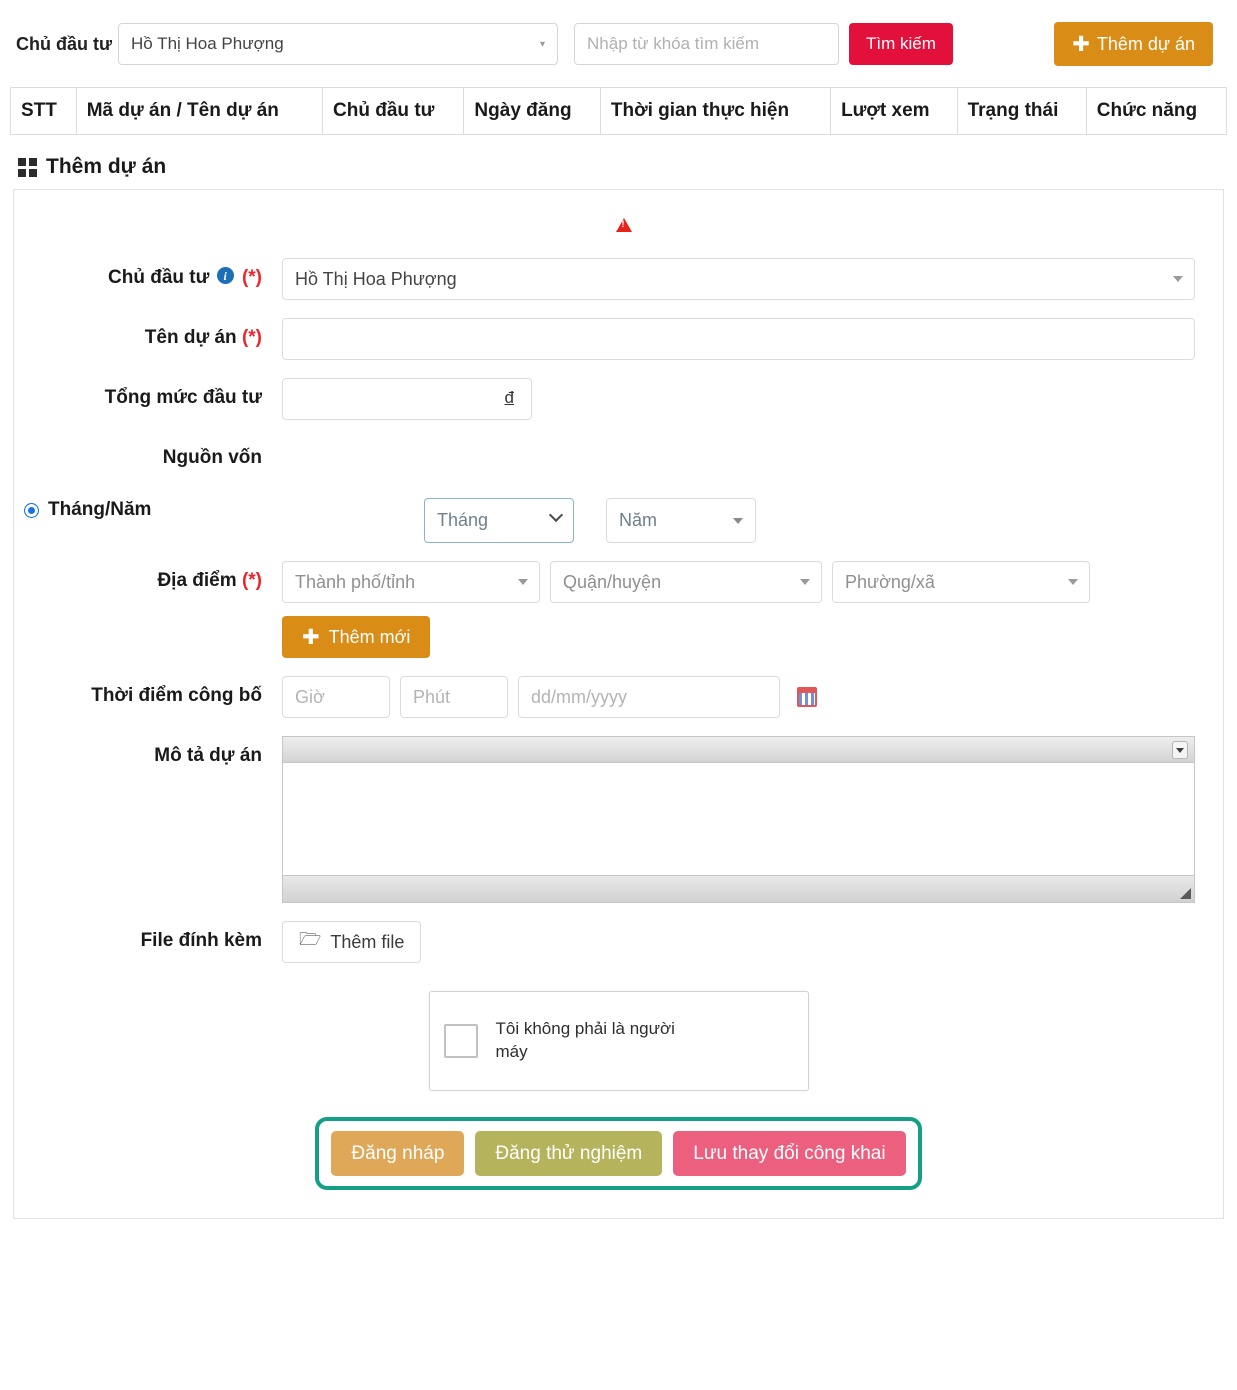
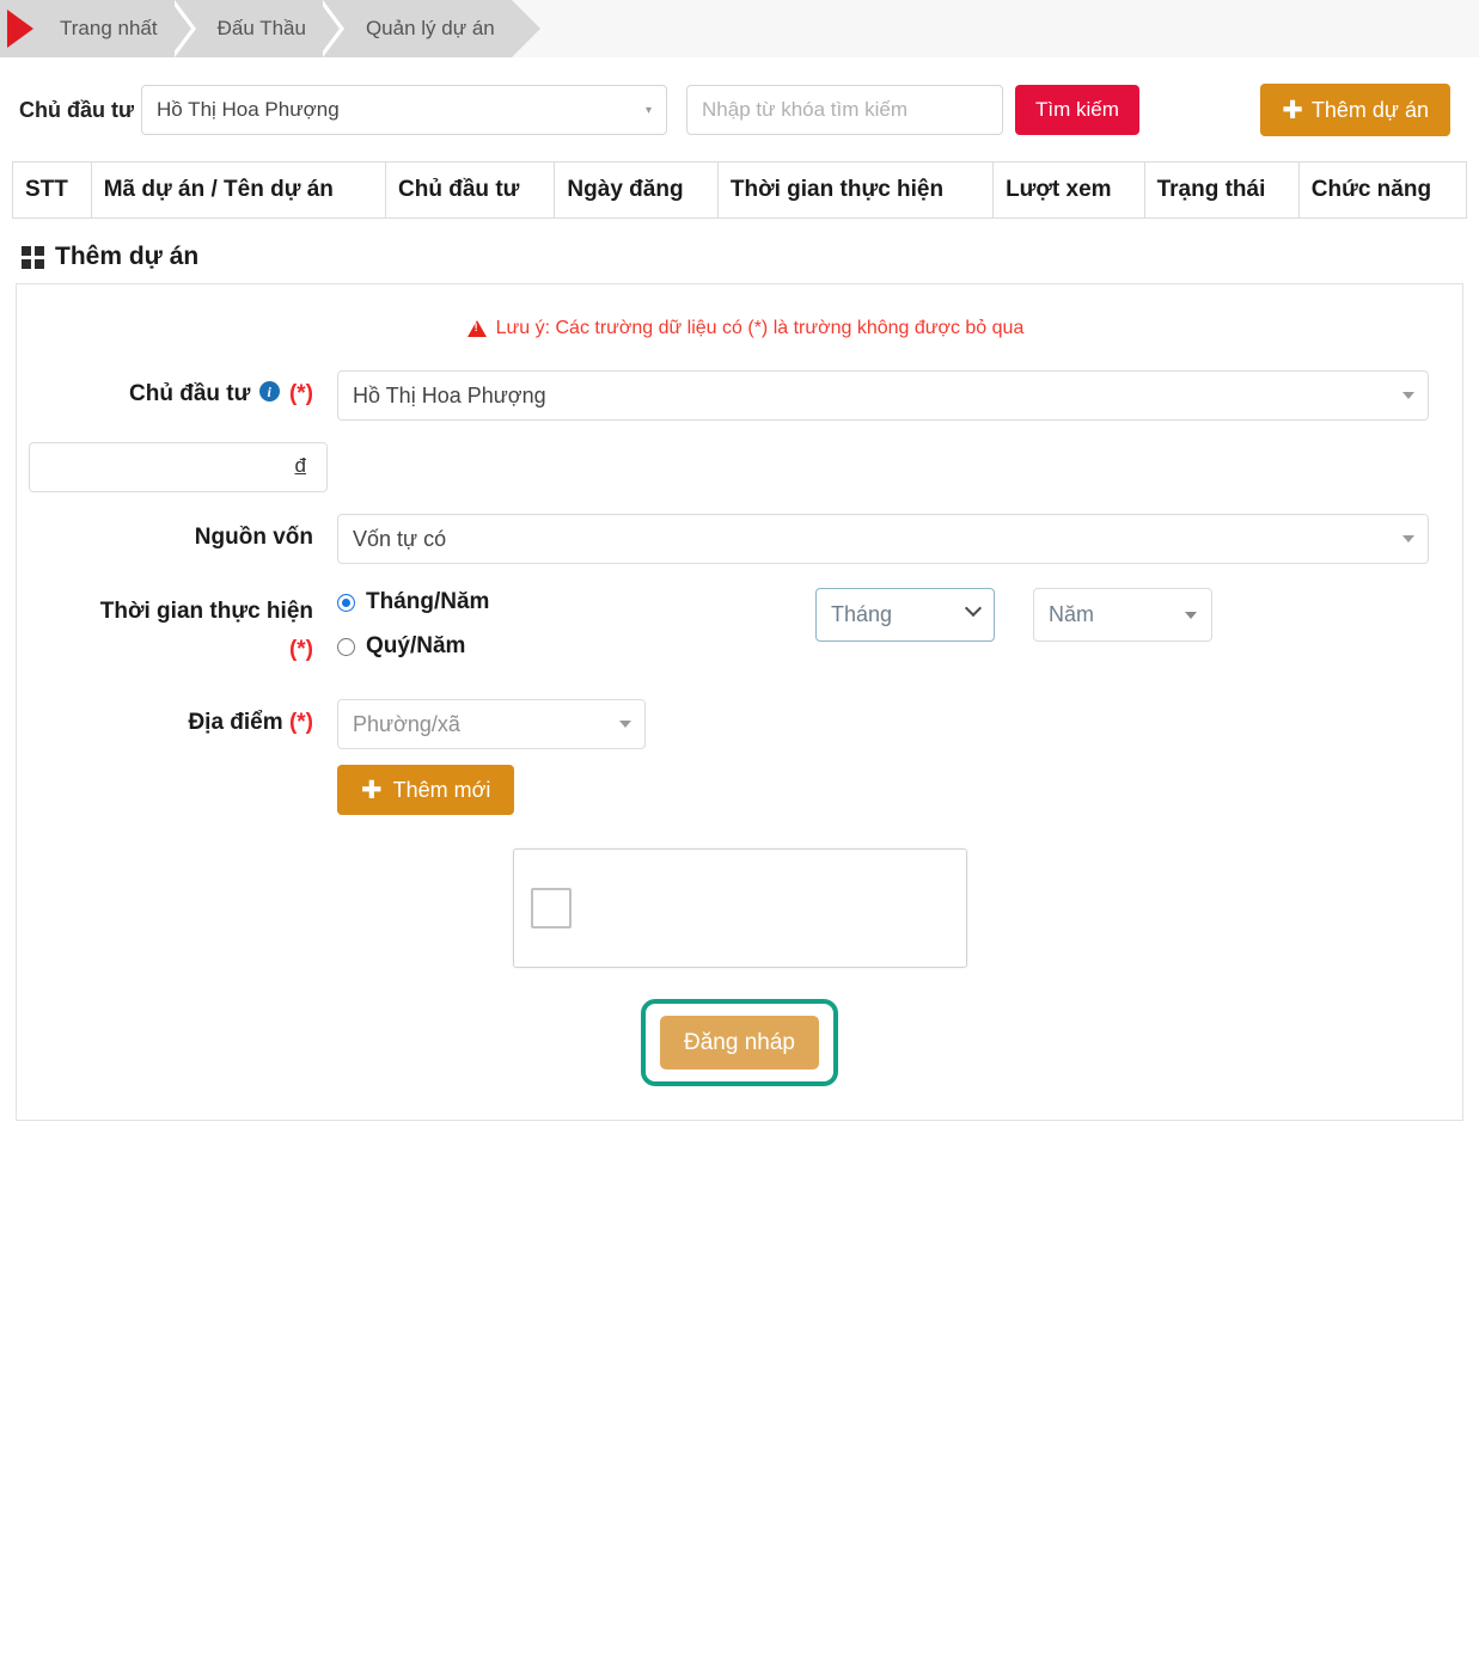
+ Trang nhất
+ Đấu Thầu
+ Quản lý dự án
  Chủ đầu tư
  Hồ Thị Hoa Phượng
  ▾
  Nhập từ khóa tìm kiếm
  Tìm kiếm
  ✚
  Thêm dự án
  STT	Mã dự án / Tên dự án	Chủ đầu tư	Ngày đăng	Thời gian thực hiện	Lượt xem	Trạng thái	Chức năng
  Thêm dự án
+ Lưu ý: Các trường dữ liệu có (*) là trường không được bỏ qua
  Chủ đầu tư i (*)
  Hồ Thị Hoa Phượng
- Tên dự án (*)
- Tổng mức đầu tư
  đ
  Nguồn vốn
+ Vốn tự có
+ Thời gian thực hiện
+ (*)
  Tháng/Năm
+ Quý/Năm
  Tháng
  Năm
  Địa điểm (*)
- Thành phố/tỉnh
- Quận/huyện
  Phường/xã
  ✚
  Thêm mới
- Thời điểm công bố
- Giờ
- Phút
- dd/mm/yyyy
- Mô tả dự án
- File đính kèm
- 🗁
- Thêm file
- Tôi không phải là người máy
  Đăng nháp
- Đăng thử nghiệm
- Lưu thay đổi công khai
